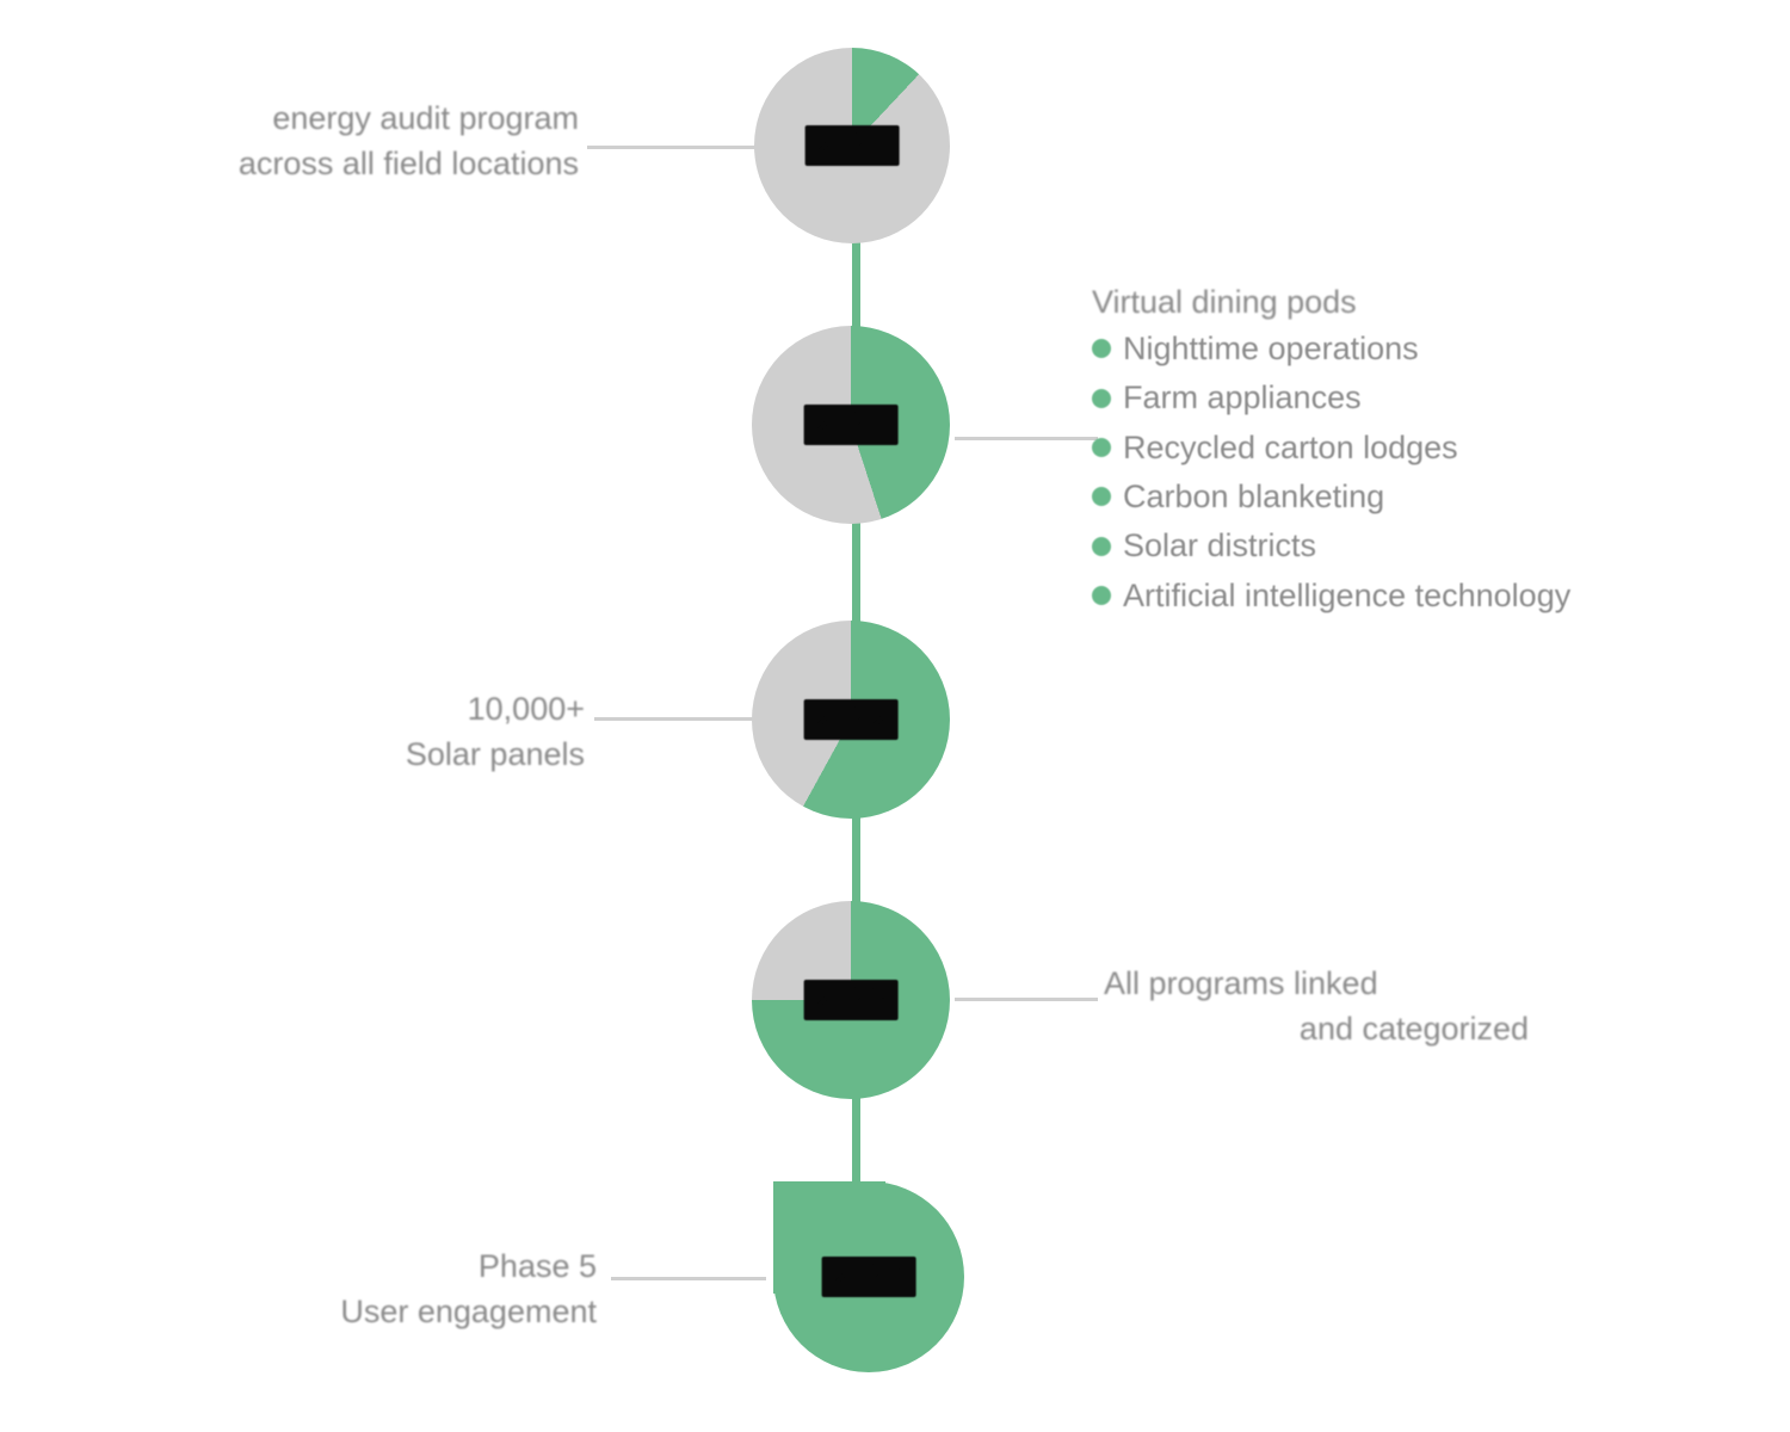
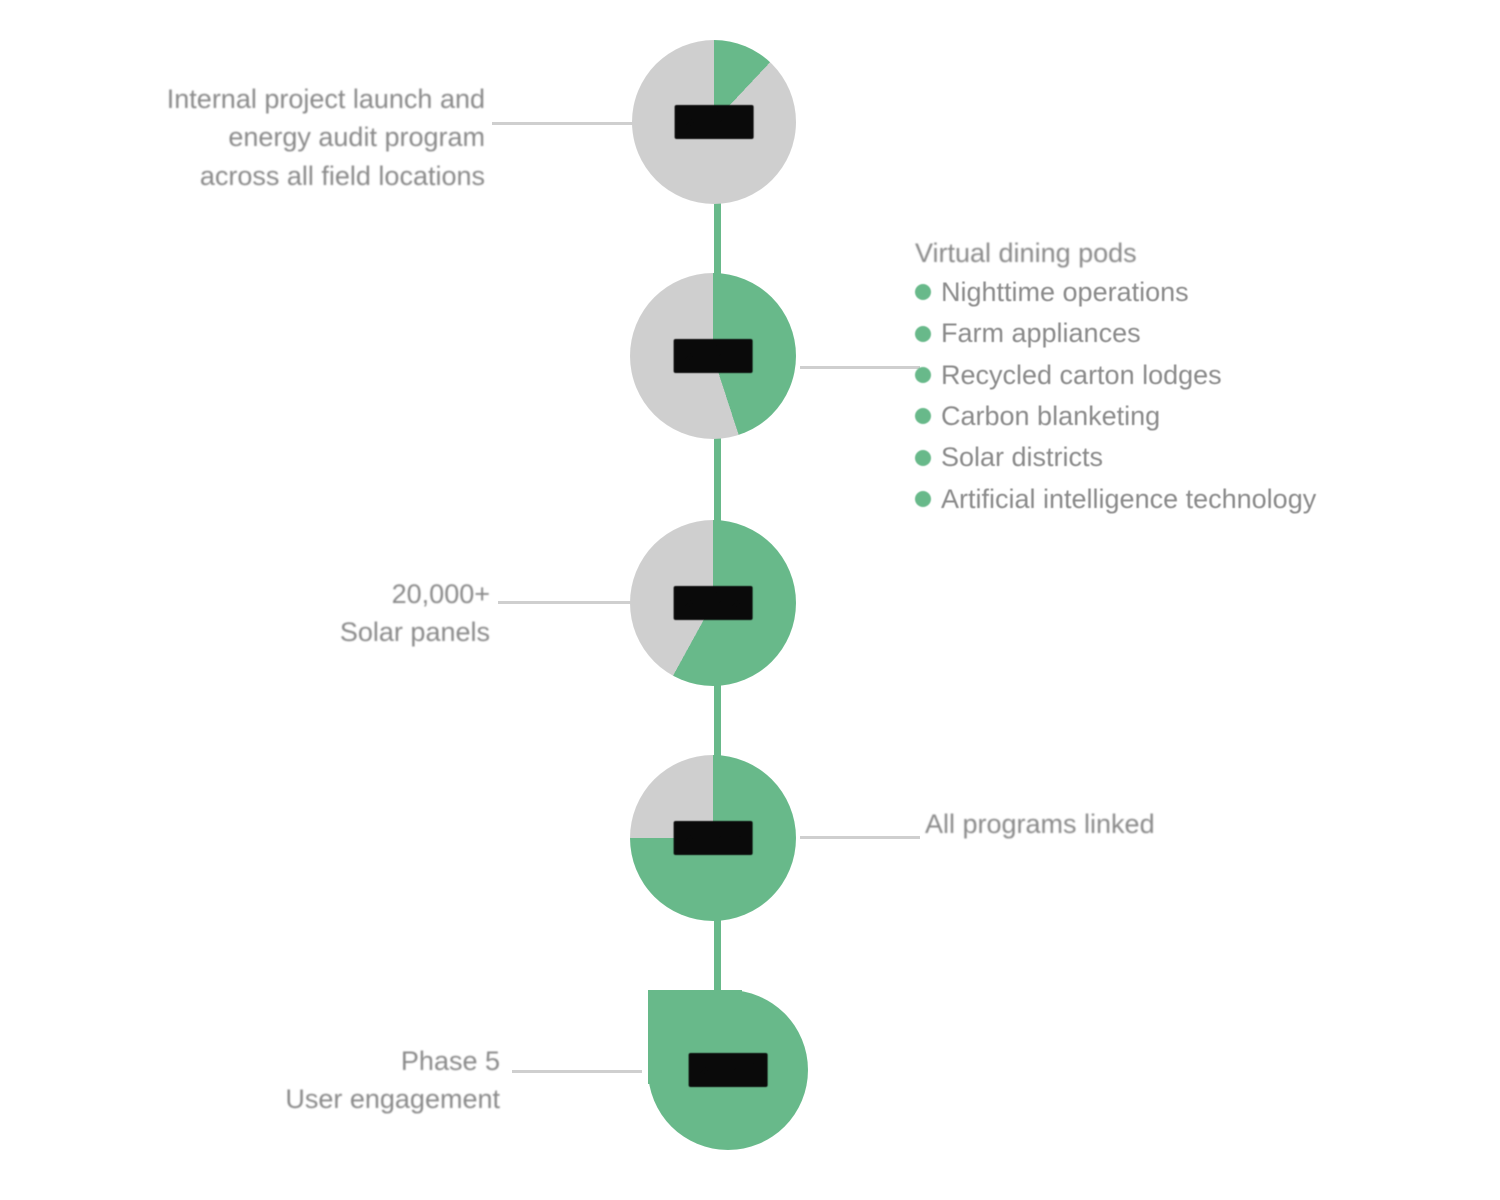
  2020
+ Internal project launch and
  energy audit program
  across all field locations
  2021
  Virtual dining pods
  Nighttime operations
  Farm appliances
  Recycled carton lodges
  Carbon blanketing
  Solar districts
  Artificial intelligence technology
  2022
- 10,000+
+ 20,000+
  Solar panels
  2023
  All programs linked
- and categorized
  2024
  Phase 5
  User engagement
